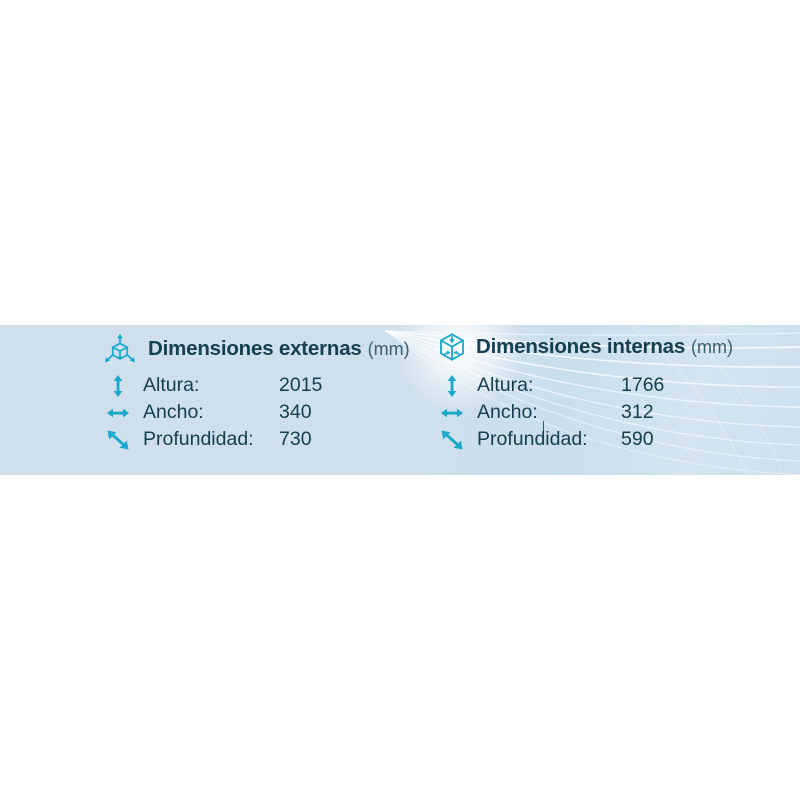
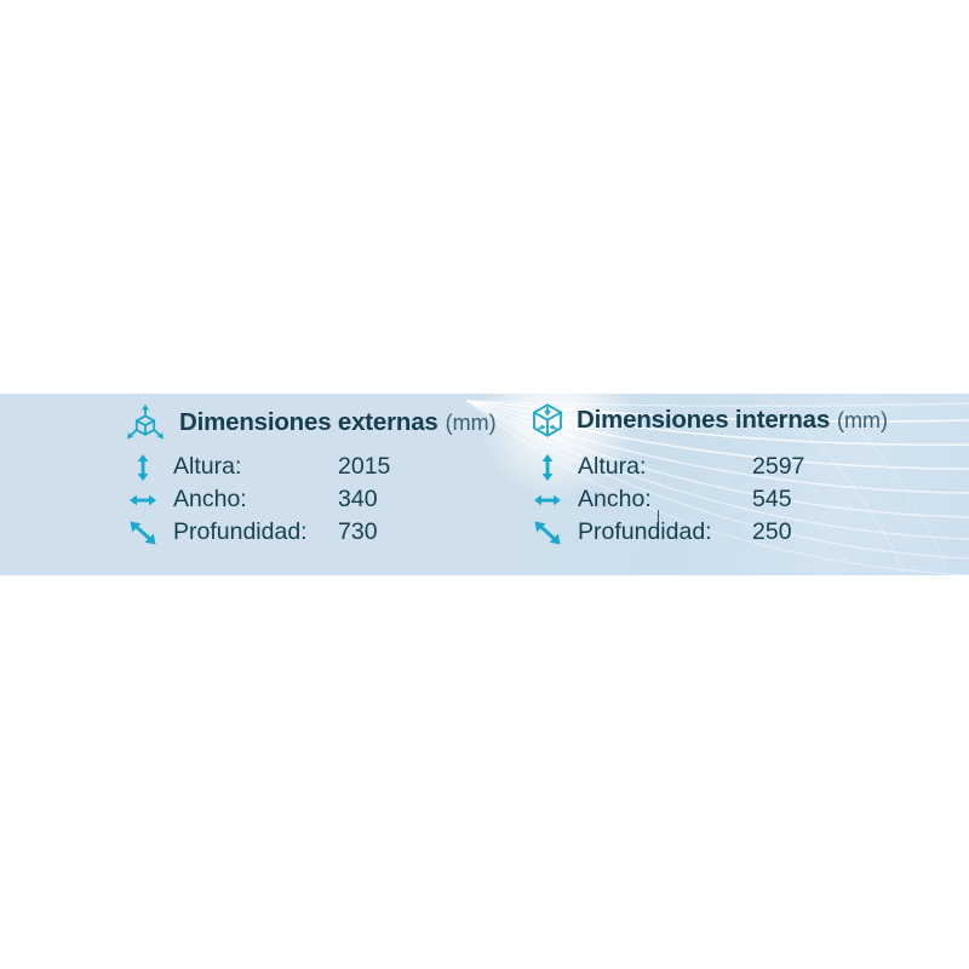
  Dimensiones externas
  (mm)
  Altura:
  2015
  Ancho:
  340
  Profundidad:
  730
  Dimensiones internas
  (mm)
  Altura:
- 1766
+ 2597
  Ancho:
- 312
+ 545
  Profundidad:
- 590
+ 250
